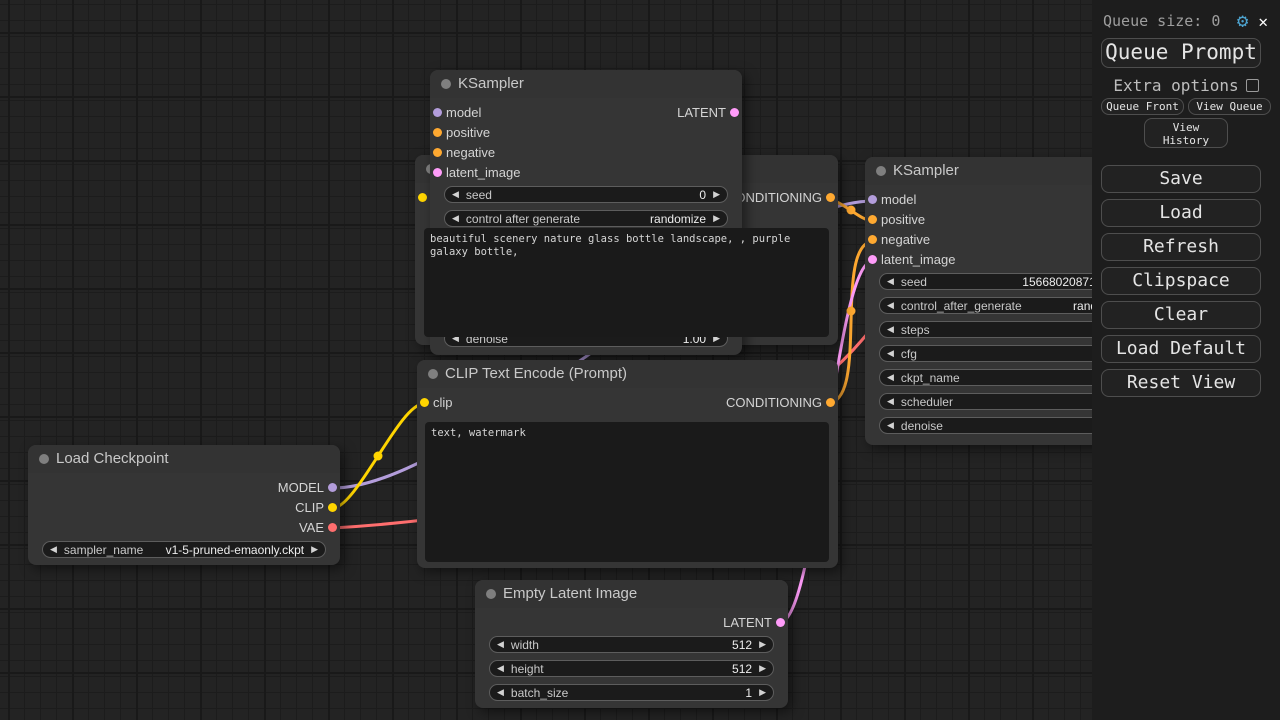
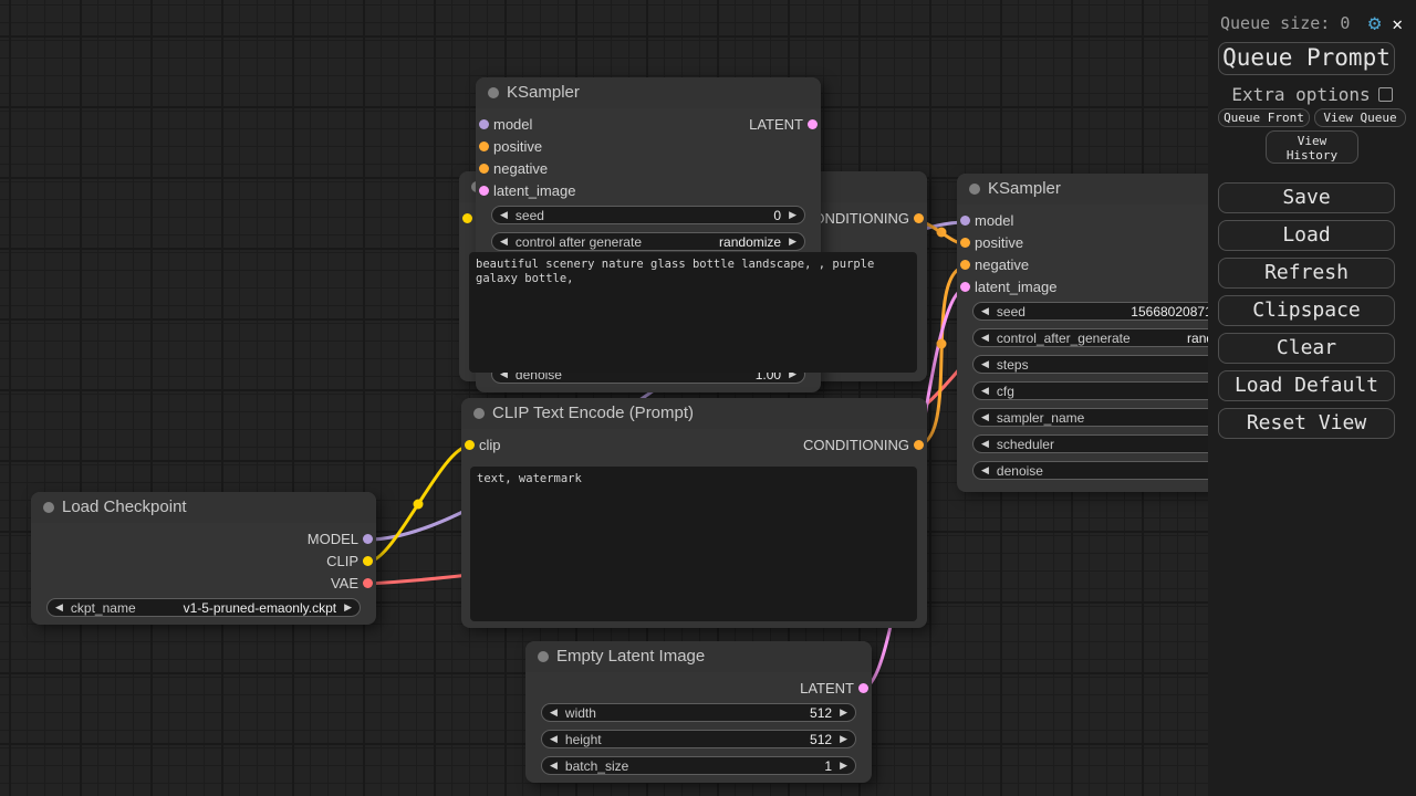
  NDITIONING
  KSampler
  model
  LATENT
  positive
  negative
  latent_image
  ◀
  seed
  0
  ▶
  ◀
  control after generate
  randomize
  ▶
  ◀
  denoise
  1.00
  ▶
  CLIP Text Encode (Prompt)
  clip
  CONDITIONING
  Load Checkpoint
  MODEL
  CLIP
  VAE
  ◀
- sampler_name
+ ckpt_name
  v1-5-pruned-emaonly.ckpt
  ▶
  KSampler
  model
  positive
  negative
  latent_image
  ◀
  seed
  ◀
  control_after_generate
  ◀
  steps
  ◀
  cfg
  ◀
- ckpt_name
+ sampler_name
  ◀
  scheduler
  ◀
  denoise
  Empty Latent Image
  LATENT
  ◀
  width
  512
  ▶
  ◀
  height
  512
  ▶
  ◀
  batch_size
  1
  ▶
  beautiful scenery nature glass bottle landscape, , purple galaxy bottle,
  text, watermark
  Queue size: 0
  ⚙
  ✕
  Queue Prompt
  Extra options
  Queue Front
  View Queue
  View History
  Save
  Load
  Refresh
  Clipspace
  Clear
  Load Default
  Reset View
